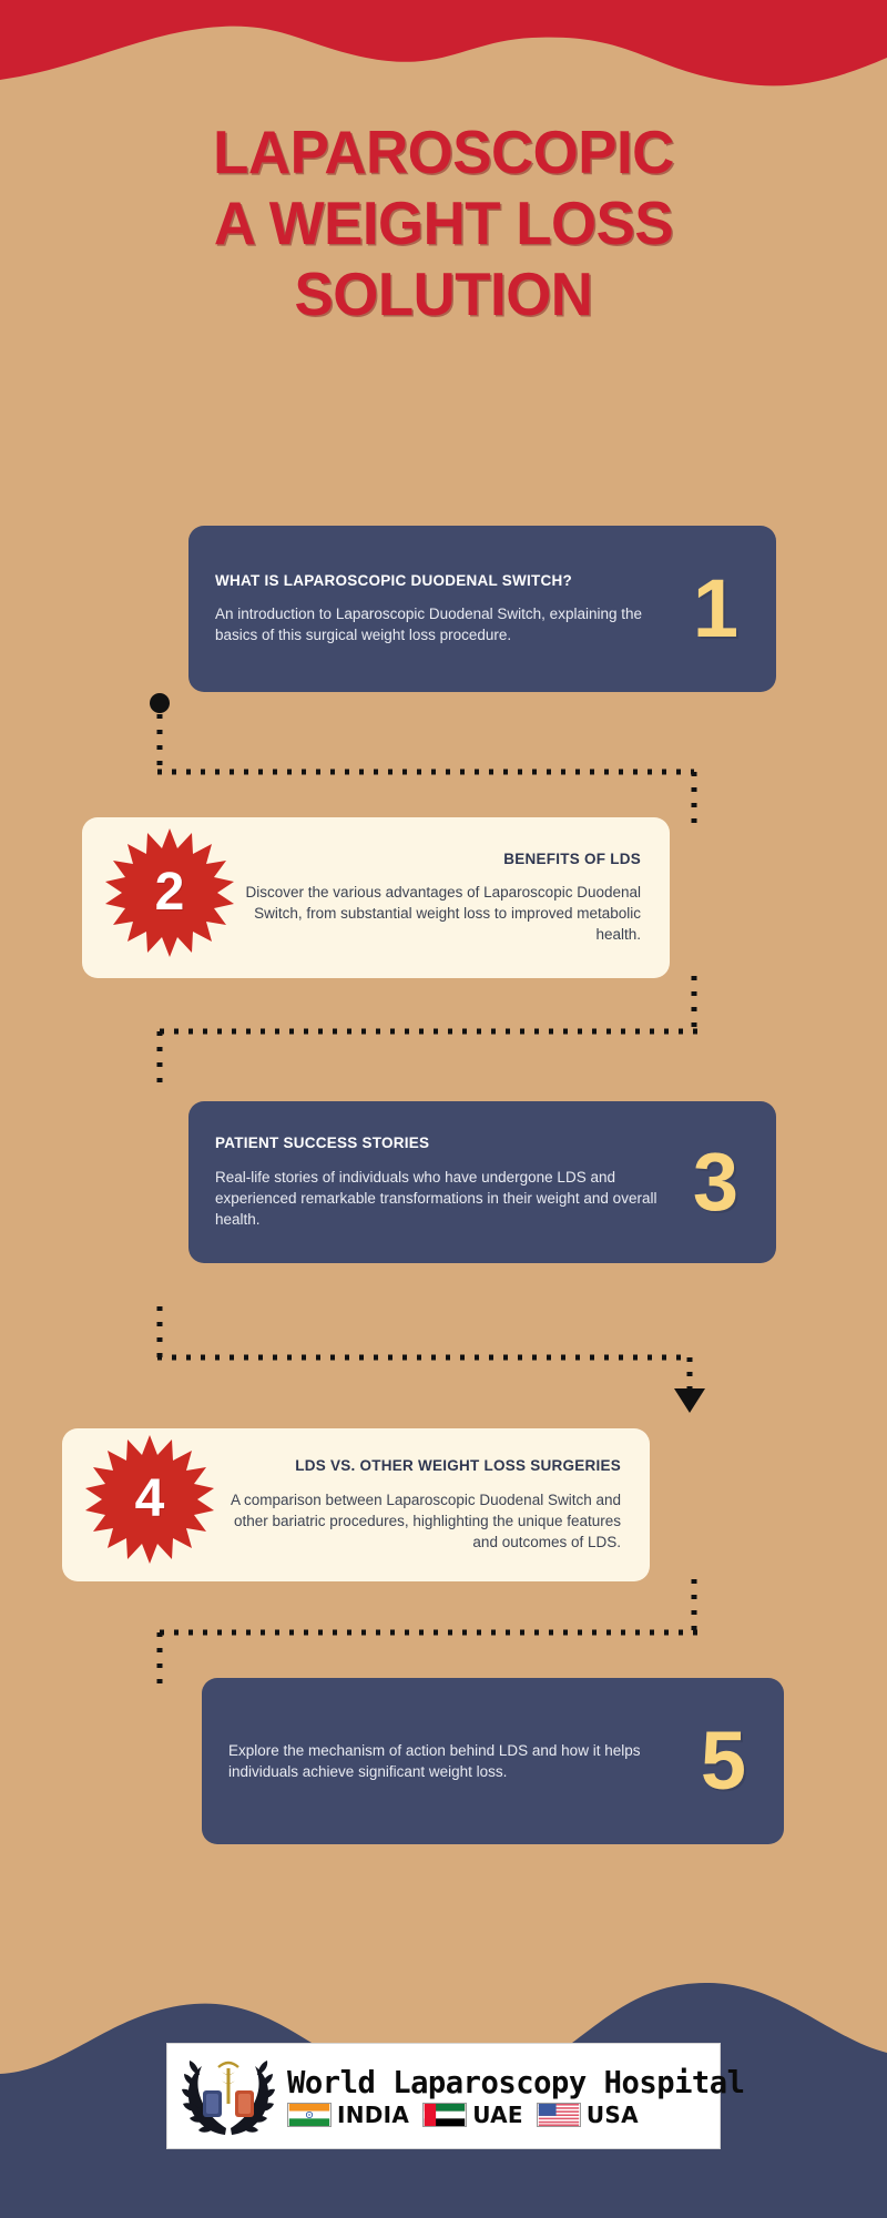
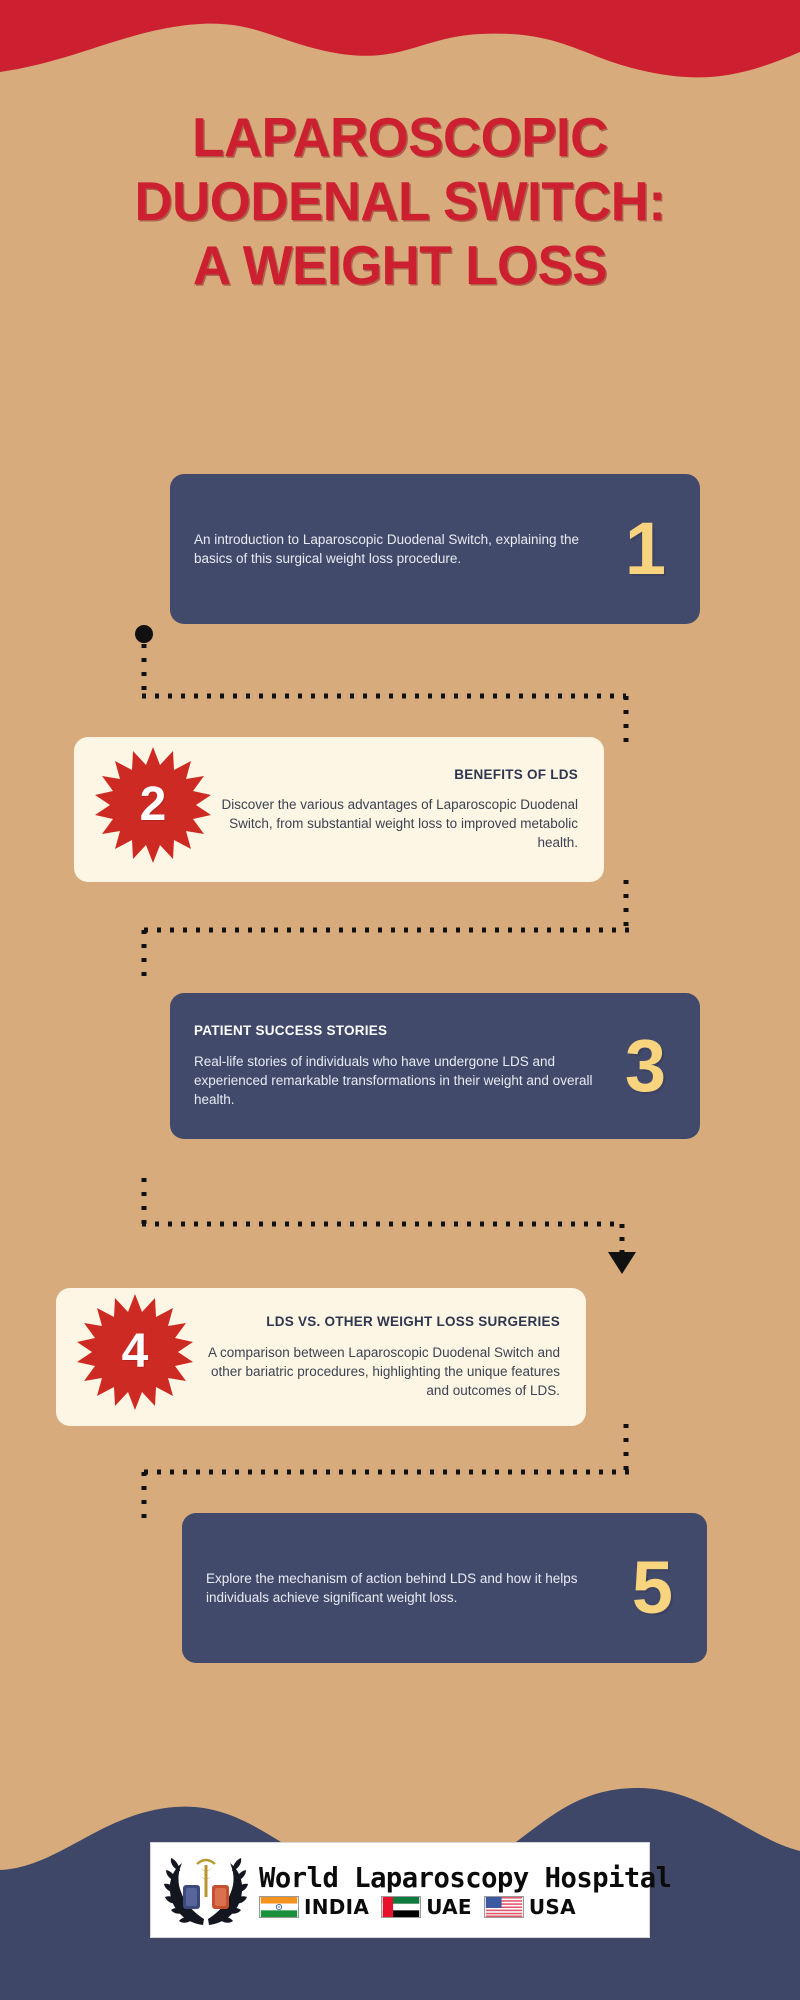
  LAPAROSCOPIC
+ DUODENAL SWITCH:
  A WEIGHT LOSS
- SOLUTION
- WHAT IS LAPAROSCOPIC DUODENAL SWITCH?
  An introduction to Laparoscopic Duodenal Switch, explaining the basics of this surgical weight loss procedure.
  1
  BENEFITS OF LDS
  Discover the various advantages of Laparoscopic Duodenal Switch, from substantial weight loss to improved metabolic health.
  2
  PATIENT SUCCESS STORIES
  Real-life stories of individuals who have undergone LDS and experienced remarkable transformations in their weight and overall health.
  3
  LDS VS. OTHER WEIGHT LOSS SURGERIES
  A comparison between Laparoscopic Duodenal Switch and other bariatric procedures, highlighting the unique features and outcomes of LDS.
  4
  Explore the mechanism of action behind LDS and how it helps individuals achieve significant weight loss.
  5
  World Laparoscopy Hospital
  INDIA
  UAE
  USA
